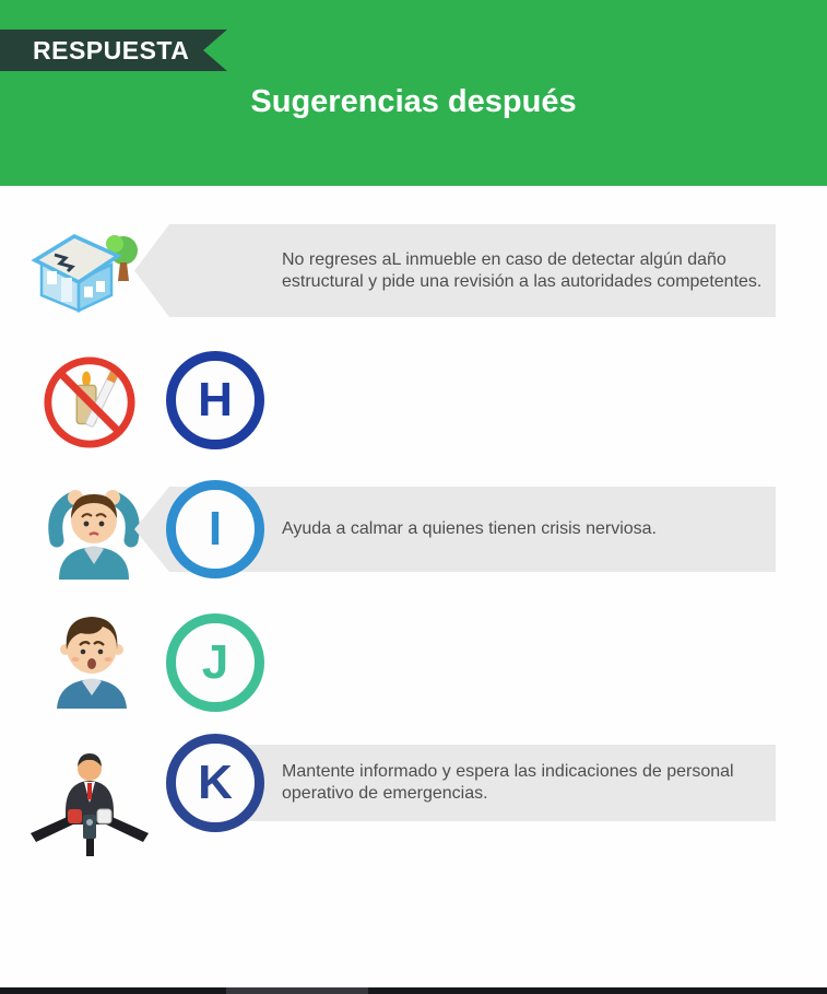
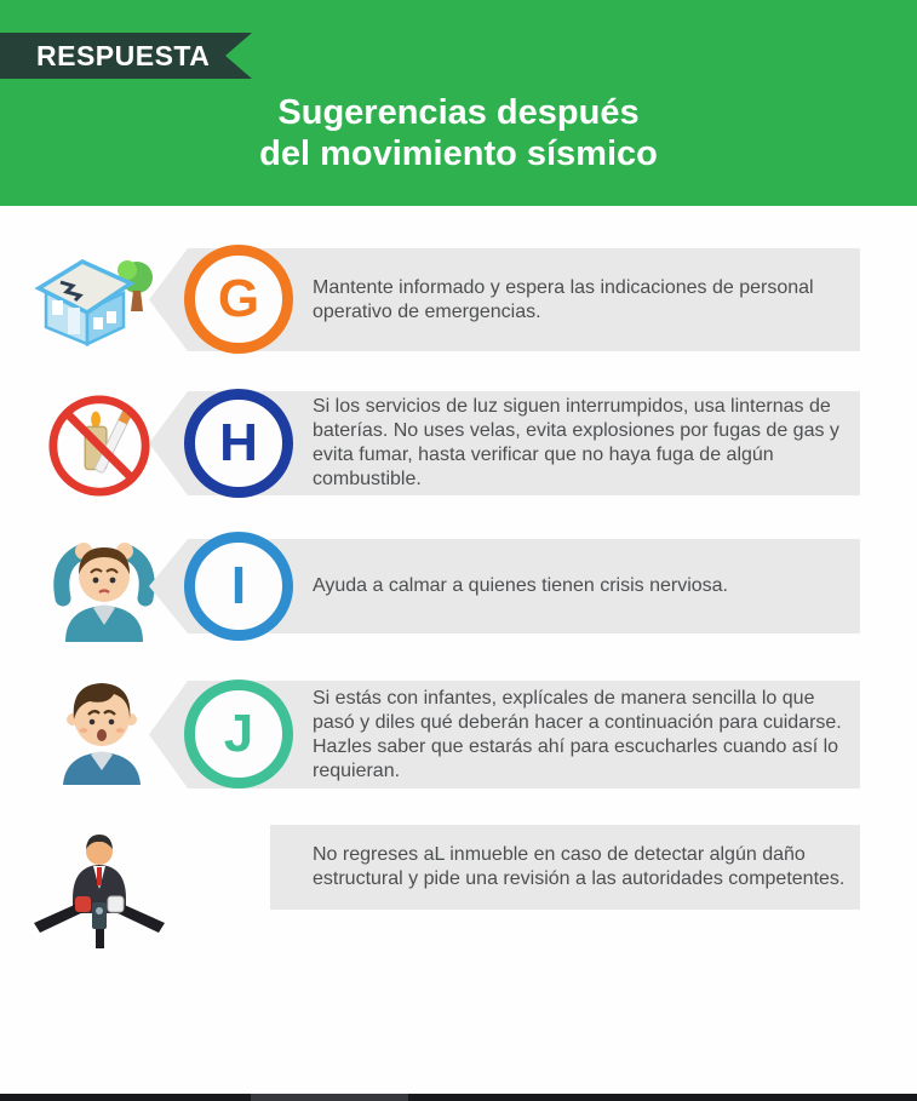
  RESPUESTA
  Sugerencias después
+ del movimiento sísmico
- No regreses aL inmueble en caso de detectar algún daño estructural y pide una revisión a las autoridades competentes.
+ Mantente informado y espera las indicaciones de personal operativo de emergencias.
+ G
+ Si los servicios de luz siguen interrumpidos, usa linternas de baterías. No uses velas, evita explosiones por fugas de gas y evita fumar, hasta verificar que no haya fuga de algún combustible.
  H
  Ayuda a calmar a quienes tienen crisis nerviosa.
  I
+ Si estás con infantes, explícales de manera sencilla lo que pasó y diles qué deberán hacer a continuación para cuidarse. Hazles saber que estarás ahí para escucharles cuando así lo requieran.
  J
- Mantente informado y espera las indicaciones de personal operativo de emergencias.
+ No regreses aL inmueble en caso de detectar algún daño estructural y pide una revisión a las autoridades competentes.
- K
